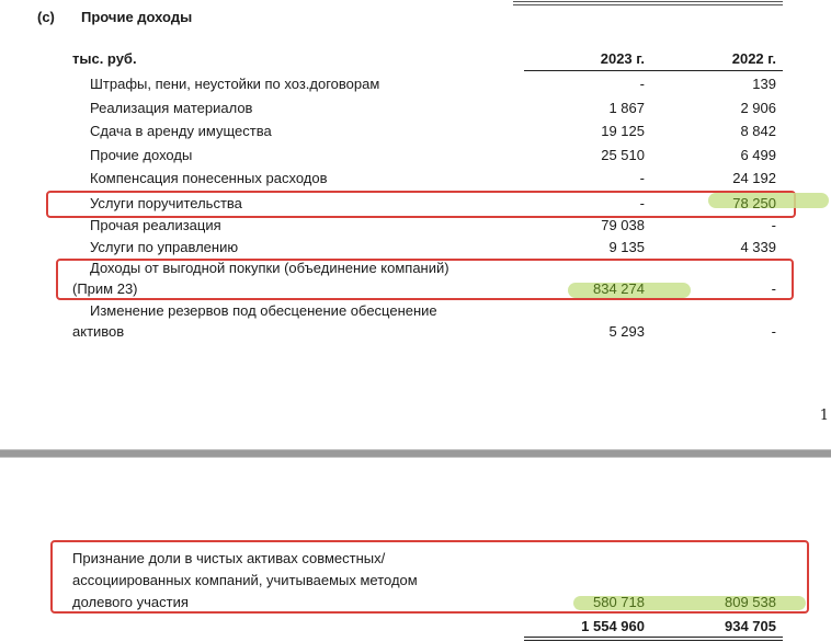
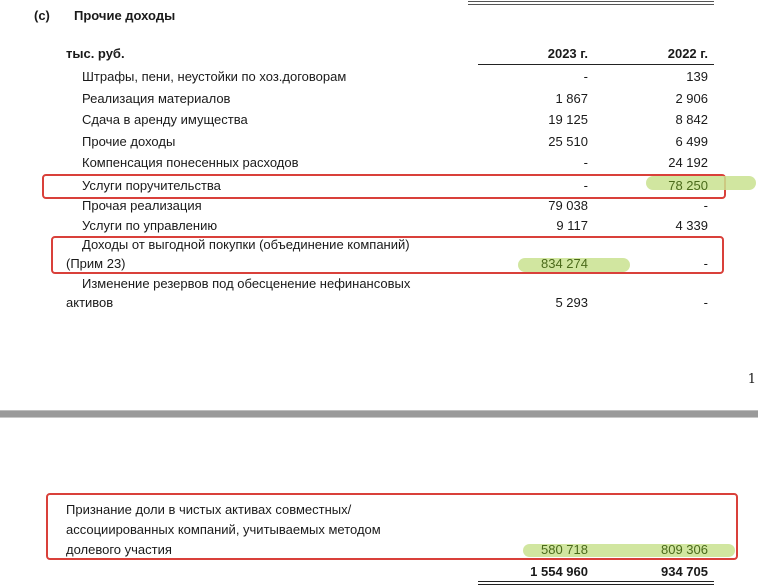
  (c)
  Прочие доходы
  тыс. руб.
  2023 г.
  2022 г.
  Штрафы, пени, неустойки по хоз.договорам
  -
  139
  Реализация материалов
  1 867
  2 906
  Сдача в аренду имущества
  19 125
  8 842
  Прочие доходы
  25 510
  6 499
  Компенсация понесенных расходов
  -
  24 192
  Услуги поручительства
  -
  78 250
  Прочая реализация
  79 038
  -
  Услуги по управлению
- 9 135
+ 9 117
  4 339
  Доходы от выгодной покупки (объединение компаний)
  (Прим 23)
  834 274
  -
- Изменение резервов под обесценение обесценение
+ Изменение резервов под обесценение нефинансовых
  активов
  5 293
  -
  1
  Признание доли в чистых активах совместных/
  ассоциированных компаний, учитываемых методом
  долевого участия
  580 718
- 809 538
+ 809 306
  1 554 960
  934 705
